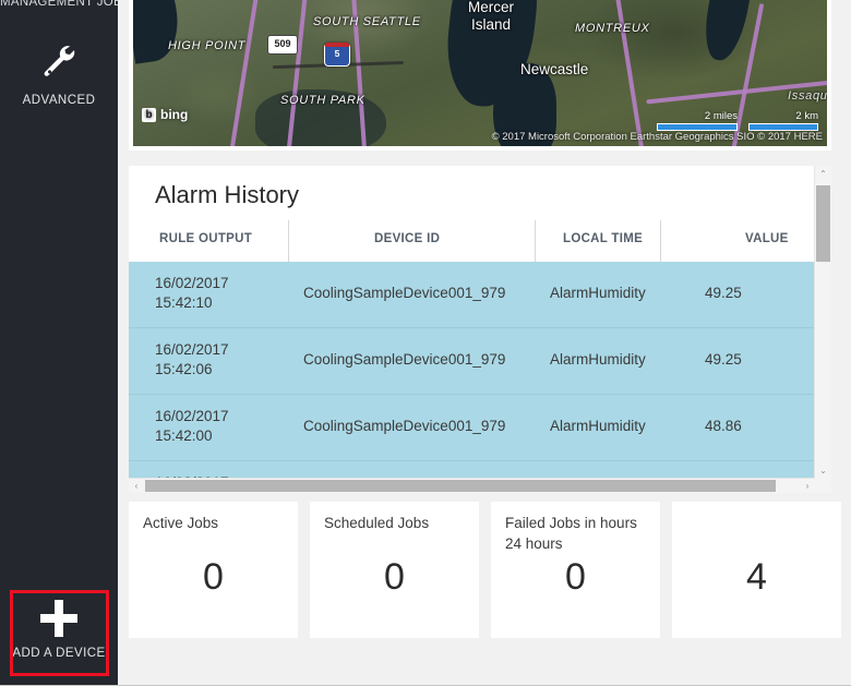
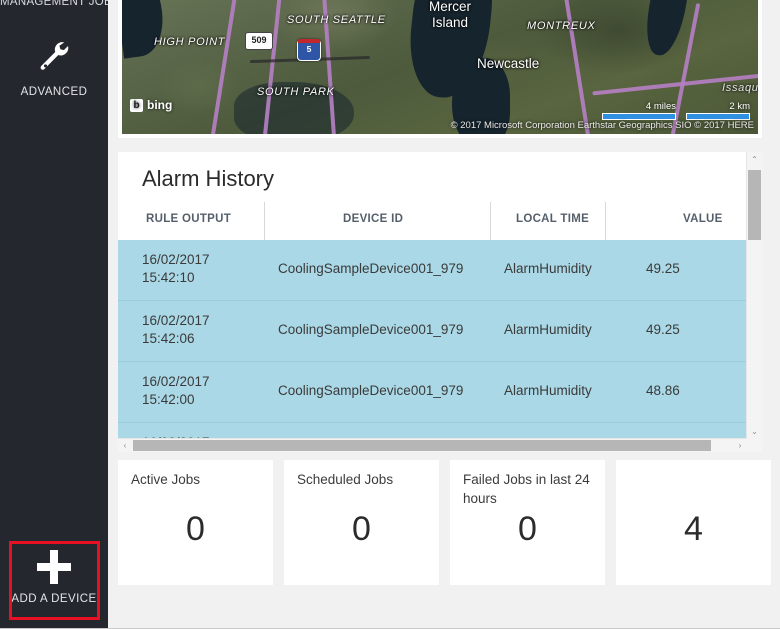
  MANAGEMENT JO
  ADVANCED
  ADD A DEVICE
  SOUTH SEATTLE
  HIGH POINT
  SOUTH PARK
  MONTREUX
  Mercer
  Island
  Newcastle
  Issaqu
  5
  509
  b
  bing
- 2 miles
+ 4 miles
  2 km
  © 2017 Microsoft Corporation Earthstar Geographics SIO © 2017 HERE
  Alarm History
  RULE OUTPUT
  DEVICE ID
  LOCAL TIME
  VALUE
  16/02/2017
  15:42:10
  CoolingSampleDevice001_979
  AlarmHumidity
  49.25
  16/02/2017
  15:42:06
  CoolingSampleDevice001_979
  AlarmHumidity
  49.25
  16/02/2017
  15:42:00
  CoolingSampleDevice001_979
  AlarmHumidity
  48.86
  ⌃
  ⌄
  ‹
  ›
  Active Jobs
  0
  Scheduled Jobs
  0
- Failed Jobs in hours 24 hours
+ Failed Jobs in last 24 hours
  0
  4
